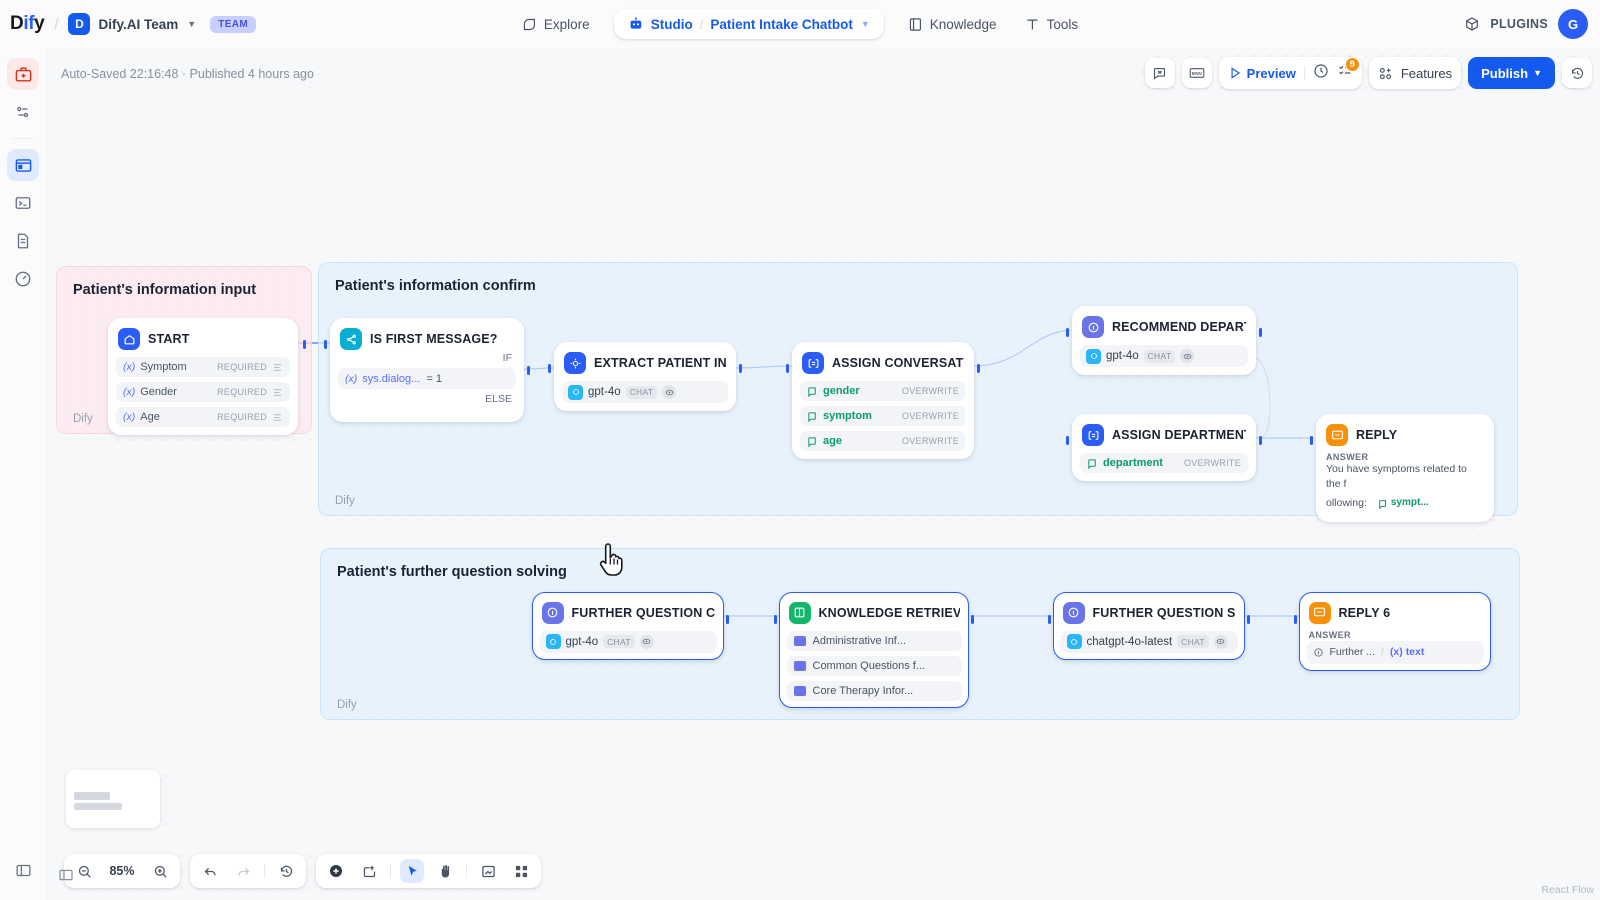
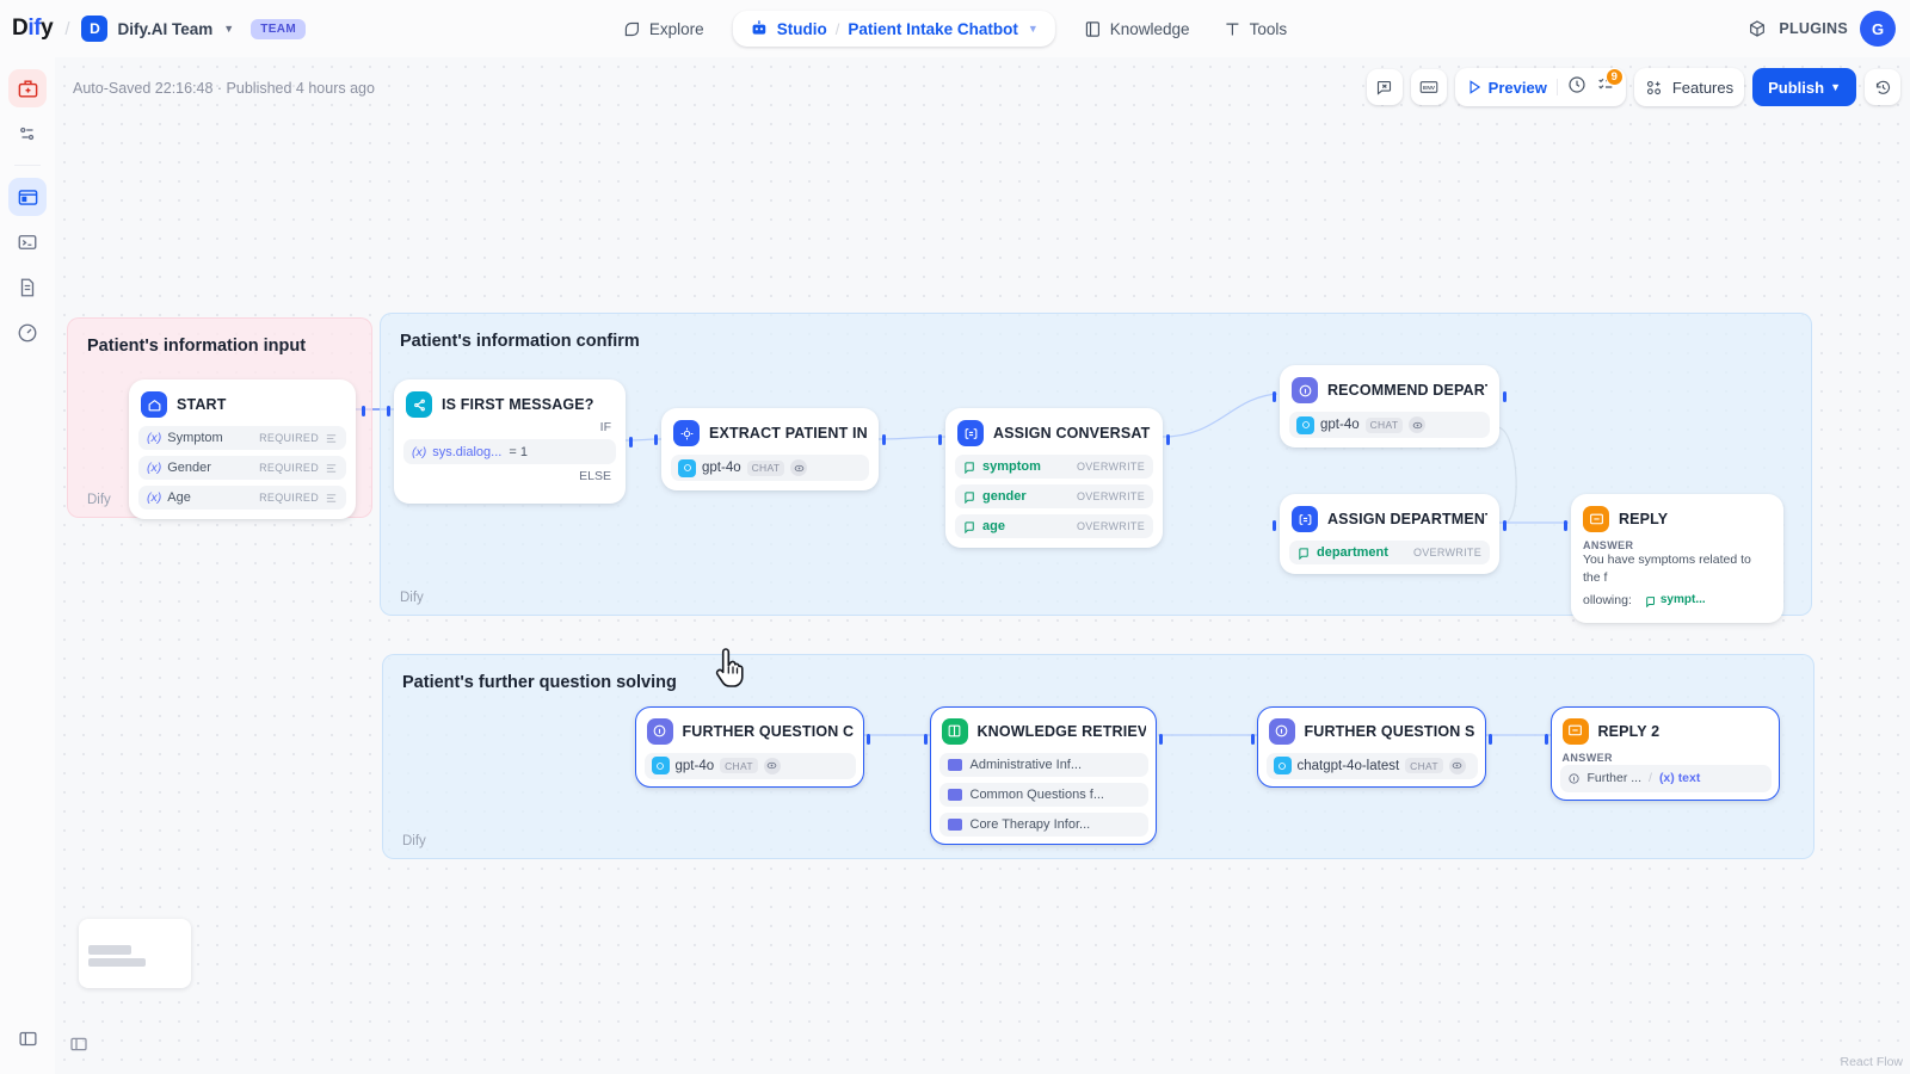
  Dify
  /
  D
  Dify.AI Team
  ▼
  TEAM
  Explore
  Studio
  /
  Patient Intake Chatbot
  ▼
  Knowledge
  Tools
  PLUGINS
  G
  Patient's information input
  Dify
  START
  (x)
  Symptom
  REQUIRED
  (x)
  Gender
  REQUIRED
  (x)
  Age
  REQUIRED
  Patient's information confirm
  Dify
  IS FIRST MESSAGE?
  IF
  (x)
  sys.dialog...
  = 1
  ELSE
  EXTRACT PATIENT IN
  gpt-4o
  CHAT
  ASSIGN CONVERSAT
- gender
+ symptom
  OVERWRITE
- symptom
+ gender
  OVERWRITE
  age
  OVERWRITE
  RECOMMEND DEPAR
  gpt-4o
  CHAT
  ASSIGN DEPARTMEN
  department
  OVERWRITE
  REPLY
  ANSWER
  You have symptoms related to the f
  ollowing:
  sympt...
  Patient's further question solving
  Dify
  FURTHER QUESTION C
  gpt-4o
  CHAT
  KNOWLEDGE RETRIEV
  Administrative Inf...
  Common Questions f...
  Core Therapy Infor...
  FURTHER QUESTION S
  chatgpt-4o-latest
  CHAT
- REPLY 6
+ REPLY 2
  ANSWER
  Further ...
  /
  (x) text
- 85%
  React Flow
  Auto-Saved 22:16:48 · Published 4 hours ago
  Preview
  9
  Features
  Publish
  ▼
